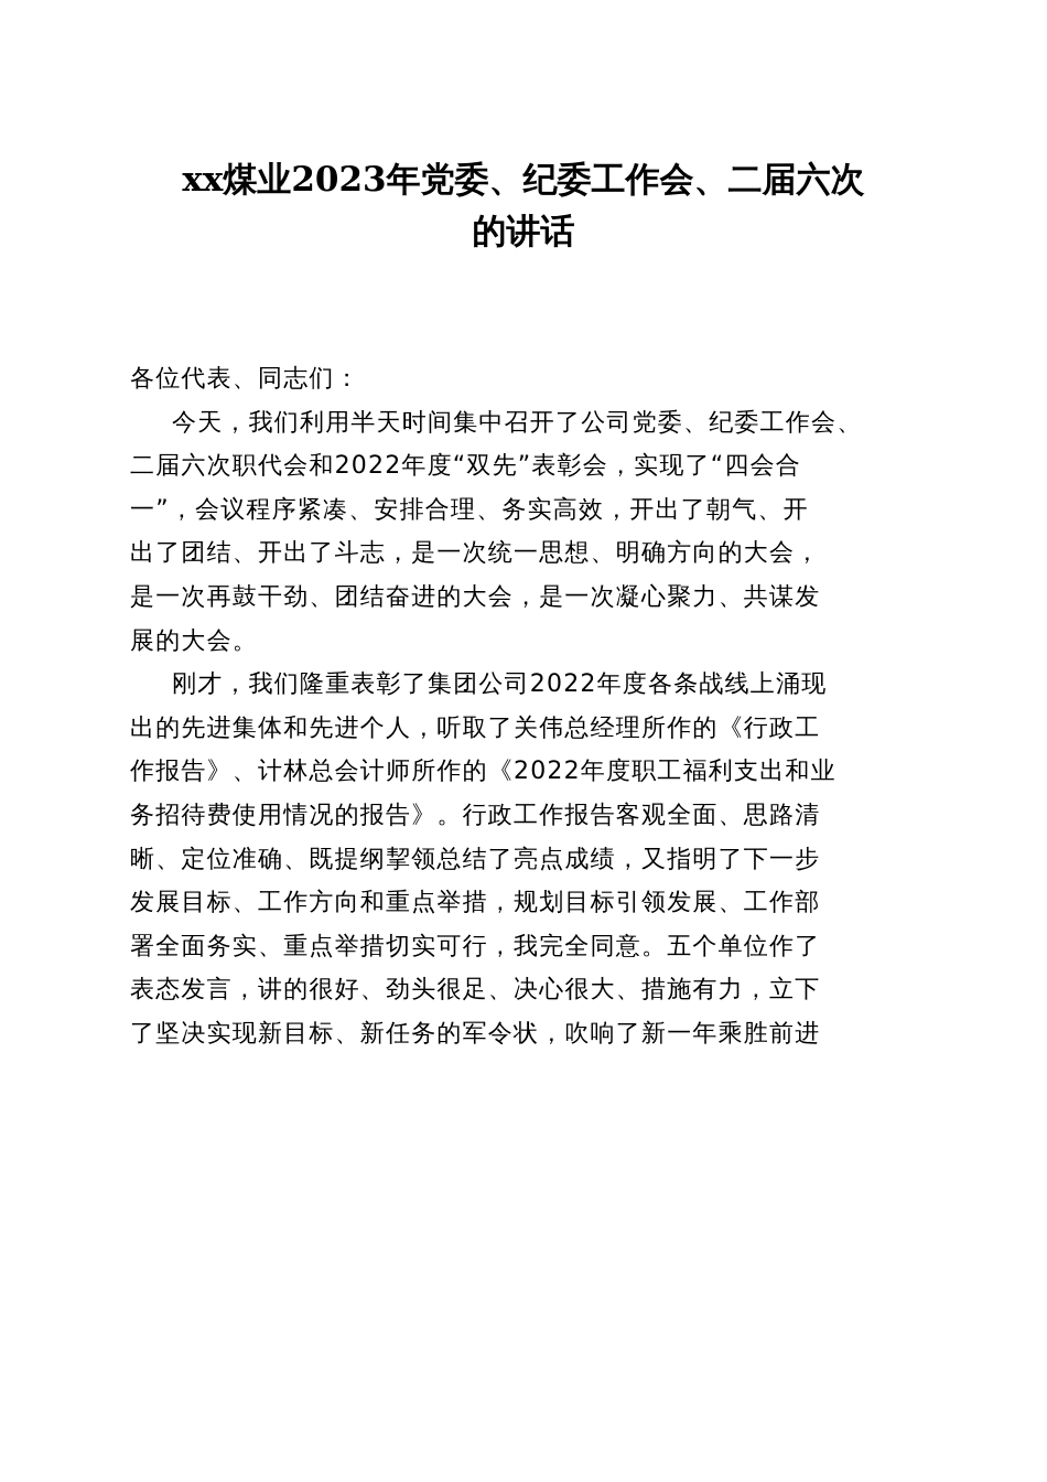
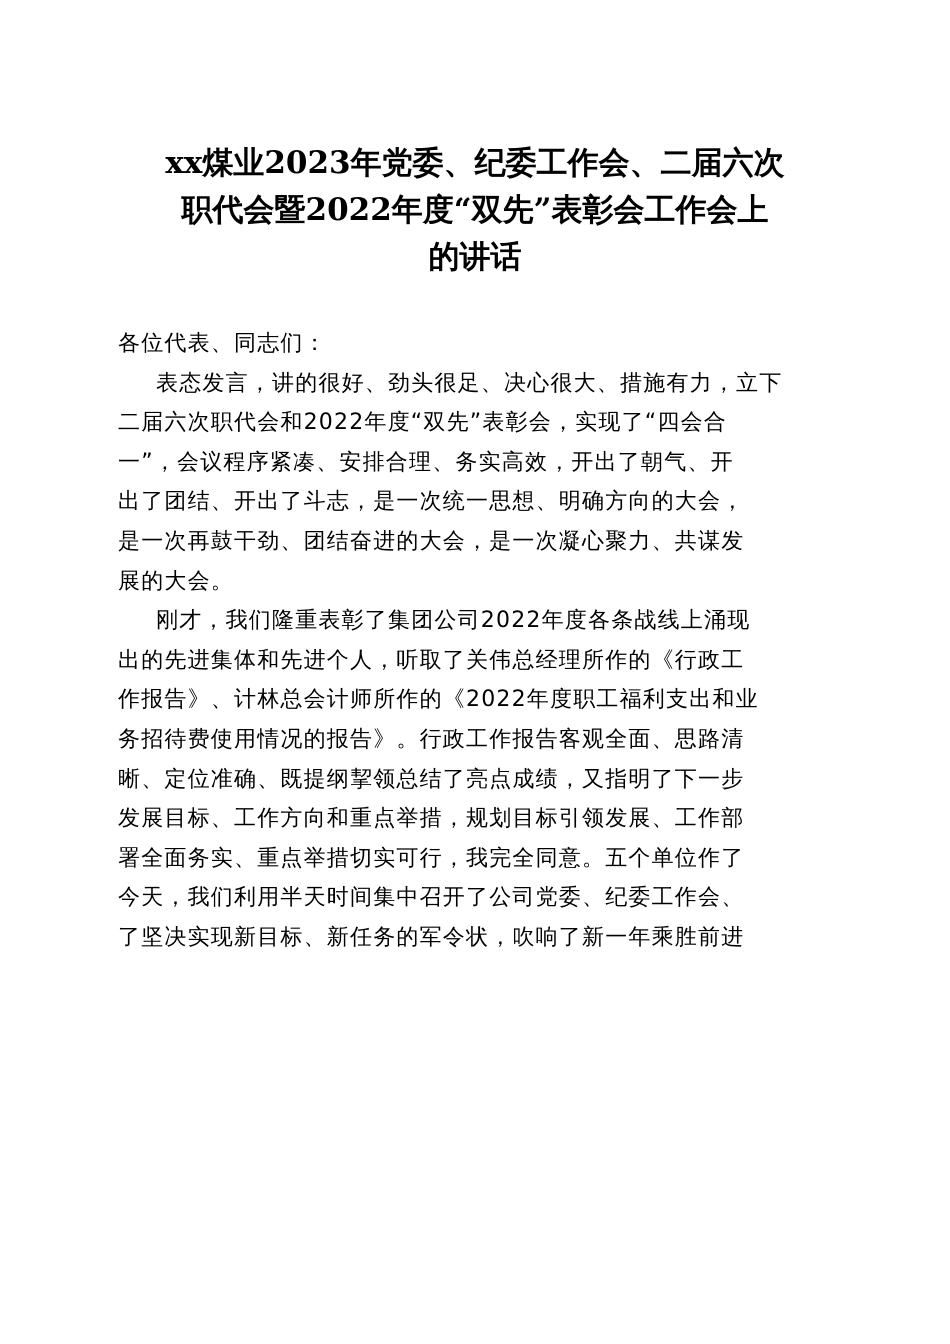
  xx煤业2023年党委、纪委工作会、二届六次
+ 职代会暨2022年度“双先”表彰会工作会上
  的讲话
  各位代表、同志们：
- 今天，我们利用半天时间集中召开了公司党委、纪委工作会、
+ 表态发言，讲的很好、劲头很足、决心很大、措施有力，立下
  二届六次职代会和2022年度“双先”表彰会，实现了“四会合
  一”，会议程序紧凑、安排合理、务实高效，开出了朝气、开
  出了团结、开出了斗志，是一次统一思想、明确方向的大会，
  是一次再鼓干劲、团结奋进的大会，是一次凝心聚力、共谋发
  展的大会。
  刚才，我们隆重表彰了集团公司2022年度各条战线上涌现
  出的先进集体和先进个人，听取了关伟总经理所作的《行政工
  作报告》、计林总会计师所作的《2022年度职工福利支出和业
  务招待费使用情况的报告》。行政工作报告客观全面、思路清
  晰、定位准确、既提纲挈领总结了亮点成绩，又指明了下一步
  发展目标、工作方向和重点举措，规划目标引领发展、工作部
  署全面务实、重点举措切实可行，我完全同意。五个单位作了
- 表态发言，讲的很好、劲头很足、决心很大、措施有力，立下
+ 今天，我们利用半天时间集中召开了公司党委、纪委工作会、
  了坚决实现新目标、新任务的军令状，吹响了新一年乘胜前进
